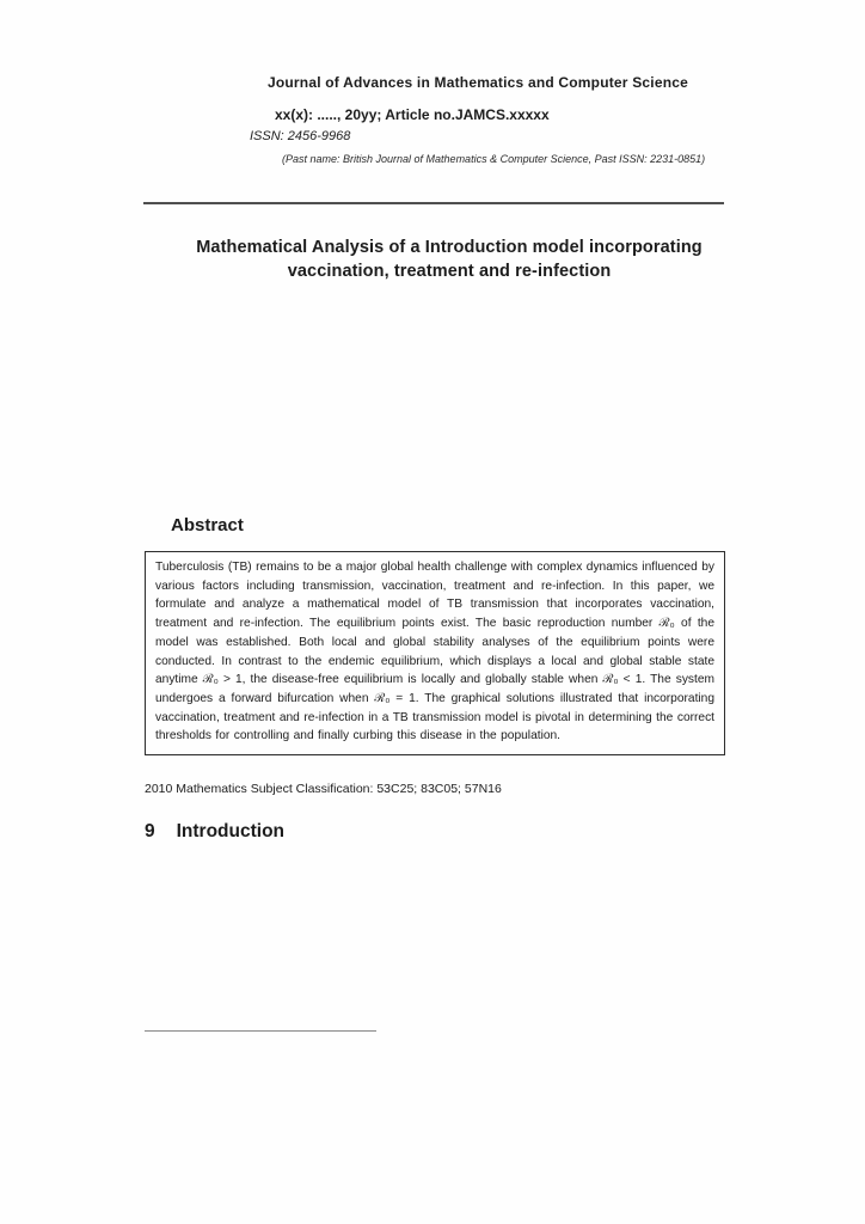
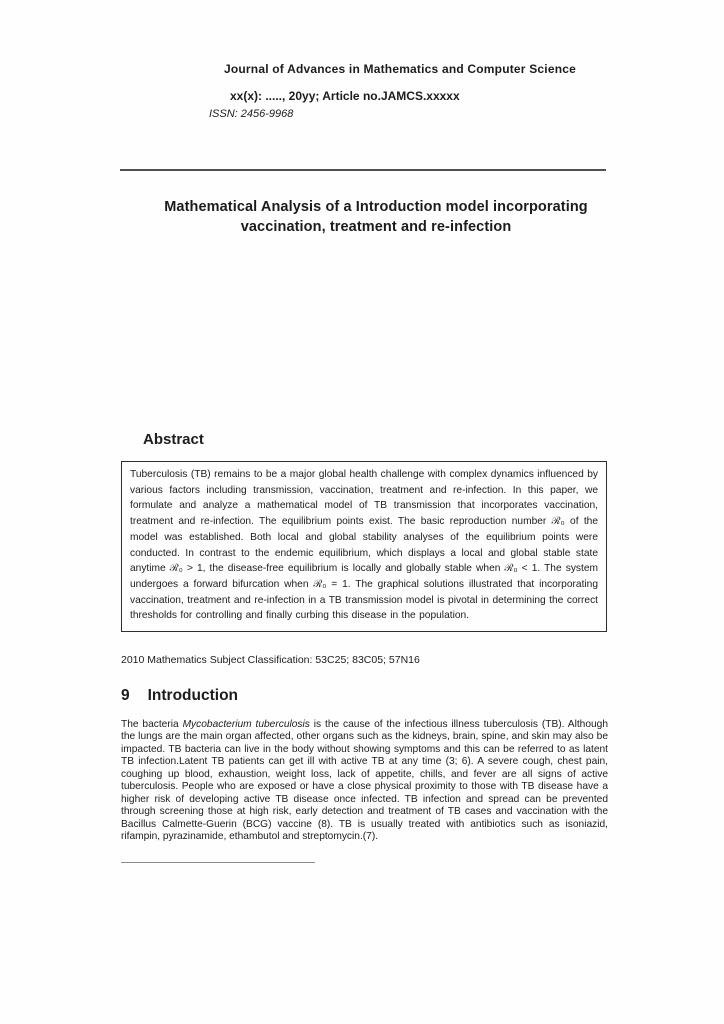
  Journal of Advances in Mathematics and Computer Science
  xx(x): ....., 20yy; Article no.JAMCS.xxxxx
  ISSN: 2456-9968
- (Past name: British Journal of Mathematics & Computer Science, Past ISSN: 2231-0851)
  Mathematical Analysis of a Introduction model incorporating vaccination, treatment and re-infection
  Abstract
  Tuberculosis (TB) remains to be a major global health challenge with complex dynamics influenced by various factors including transmission, vaccination, treatment and re-infection. In this paper, we formulate and analyze a mathematical model of TB transmission that incorporates vaccination, treatment and re-infection. The equilibrium points exist. The basic reproduction number ℛ₀ of the model was established. Both local and global stability analyses of the equilibrium points were conducted. In contrast to the endemic equilibrium, which displays a local and global stable state anytime ℛ₀ > 1, the disease-free equilibrium is locally and globally stable when ℛ₀ < 1. The system undergoes a forward bifurcation when ℛ₀ = 1. The graphical solutions illustrated that incorporating vaccination, treatment and re-infection in a TB transmission model is pivotal in determining the correct thresholds for controlling and finally curbing this disease in the population.
  2010 Mathematics Subject Classification: 53C25; 83C05; 57N16
  9 Introduction
+ The bacteria Mycobacterium tuberculosis is the cause of the infectious illness tuberculosis (TB). Although the lungs are the main organ affected, other organs such as the kidneys, brain, spine, and skin may also be impacted. TB bacteria can live in the body without showing symptoms and this can be referred to as latent TB infection.Latent TB patients can get ill with active TB at any time (3; 6). A severe cough, chest pain, coughing up blood, exhaustion, weight loss, lack of appetite, chills, and fever are all signs of active tuberculosis. People who are exposed or have a close physical proximity to those with TB disease have a higher risk of developing active TB disease once infected. TB infection and spread can be prevented through screening those at high risk, early detection and treatment of TB cases and vaccination with the Bacillus Calmette-Guerin (BCG) vaccine (8). TB is usually treated with antibiotics such as isoniazid, rifampin, pyrazinamide, ethambutol and streptomycin.(7).
